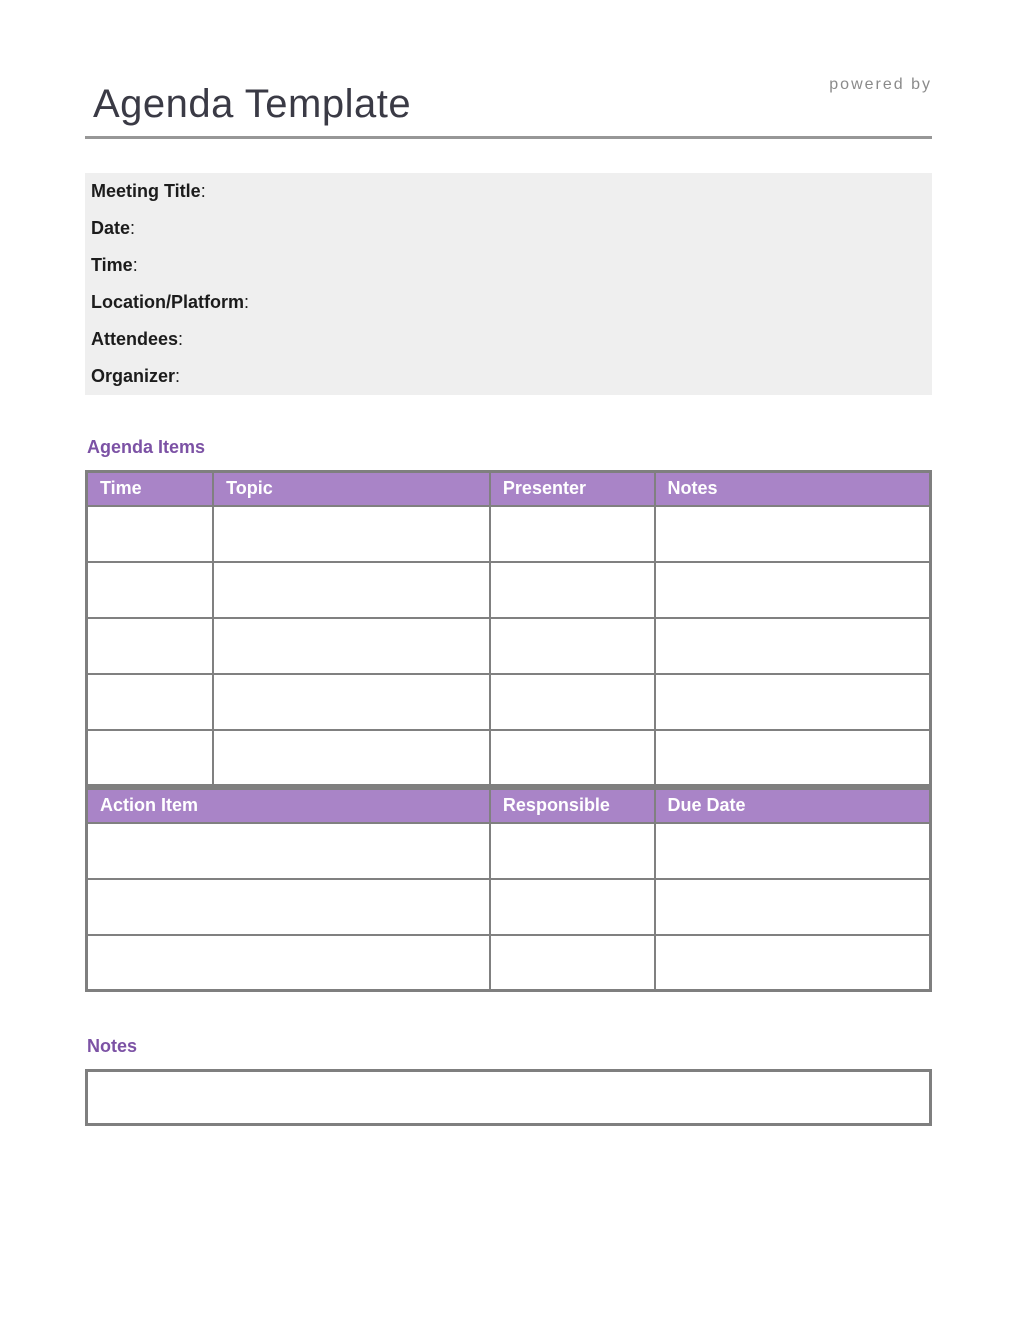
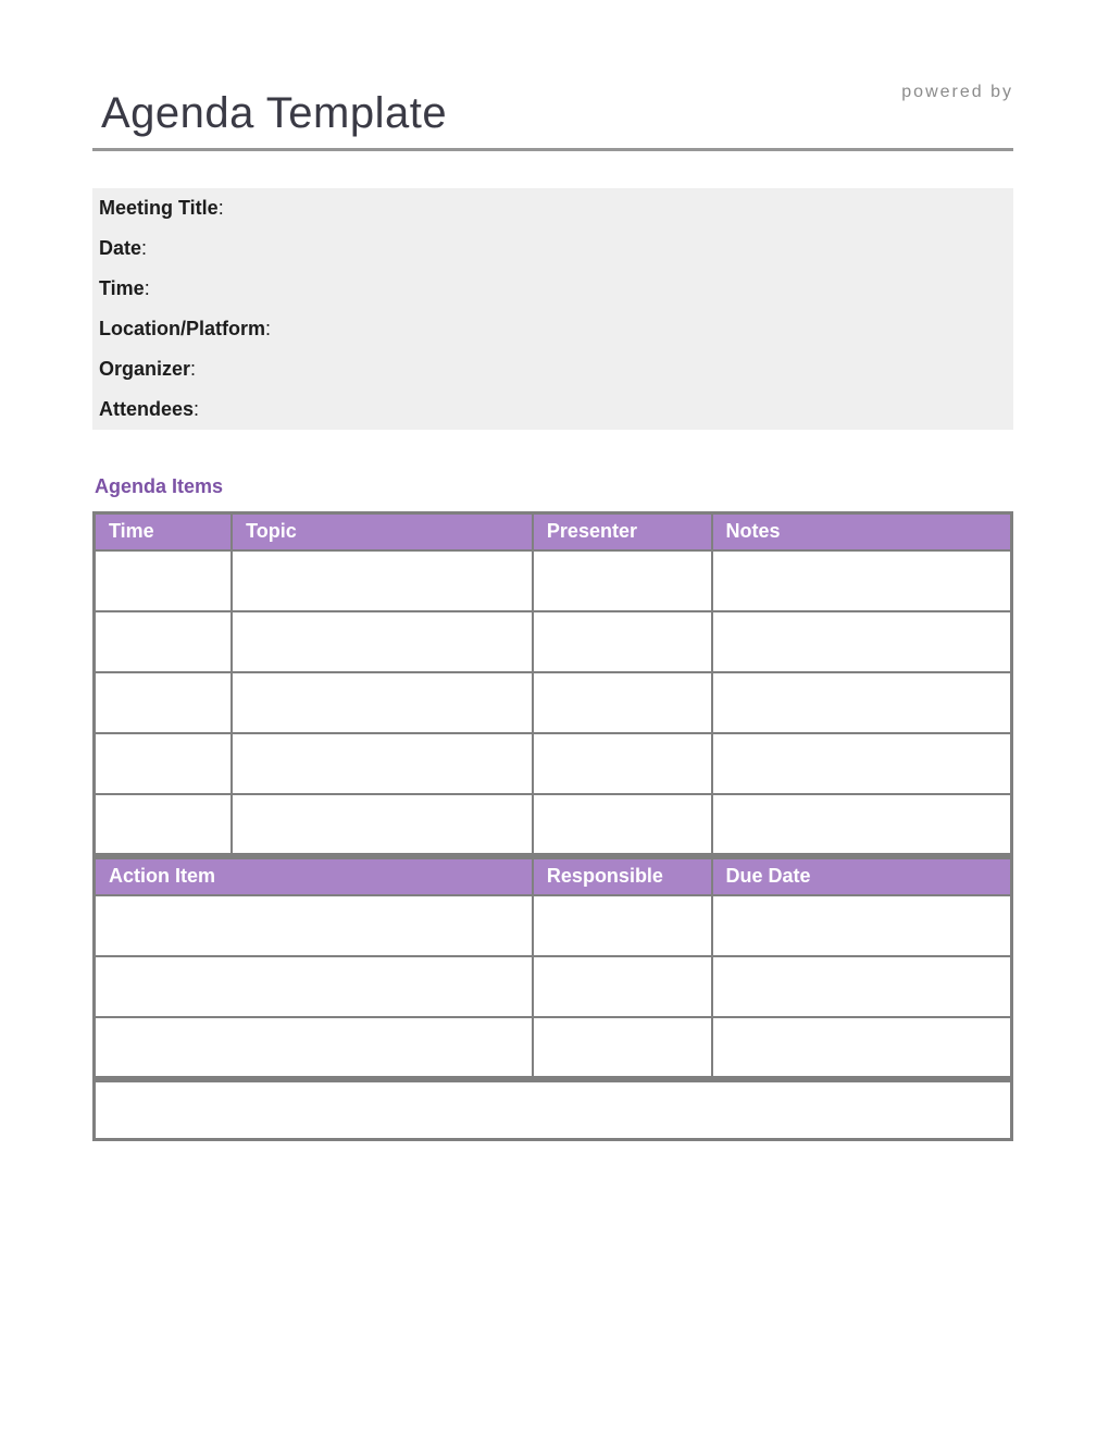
  Agenda Template
  powered by
  Meeting Title
  :
  Date
  :
  Time
  :
  Location/Platform
  :
- Attendees
+ Organizer
  :
- Organizer
+ Attendees
  :
  Agenda Items
  Time	Topic	Presenter	Notes
  Action Item	Responsible	Due Date
- Notes
